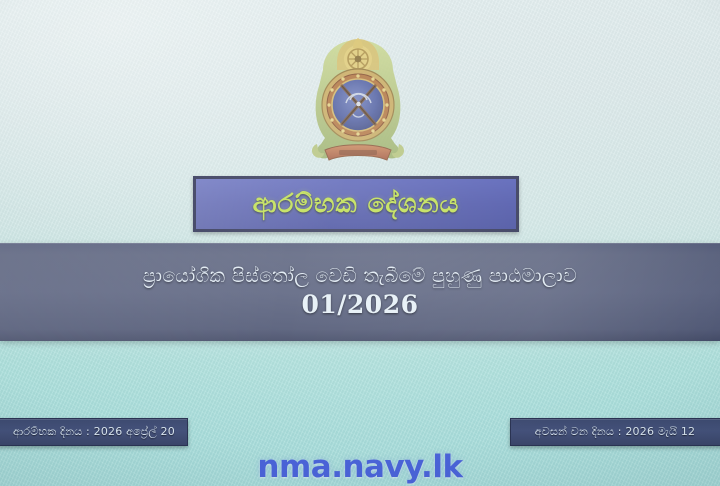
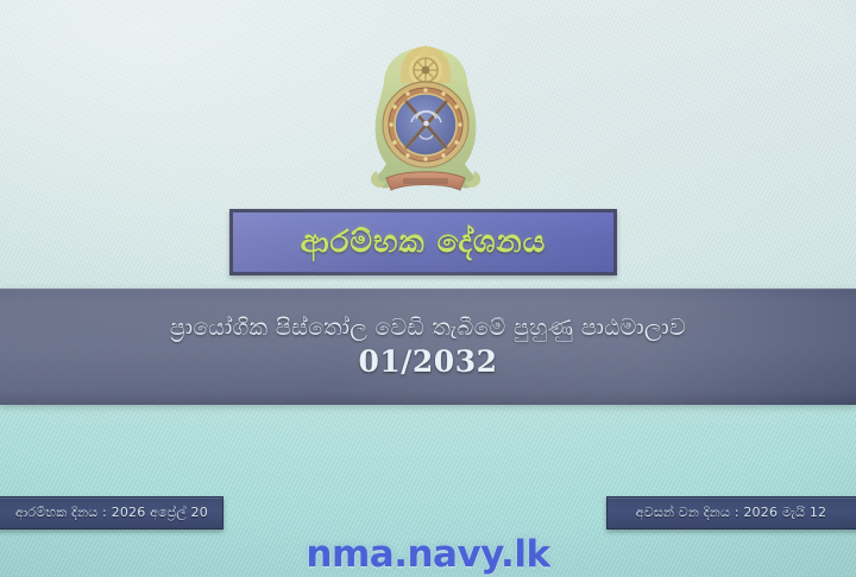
  ආරම්භක දේශනය
  ප්‍රායෝගික පිස්තෝල වෙඩි තැබීමේ පුහුණු පාඨමාලාව
- 01/2026
+ 01/2032
